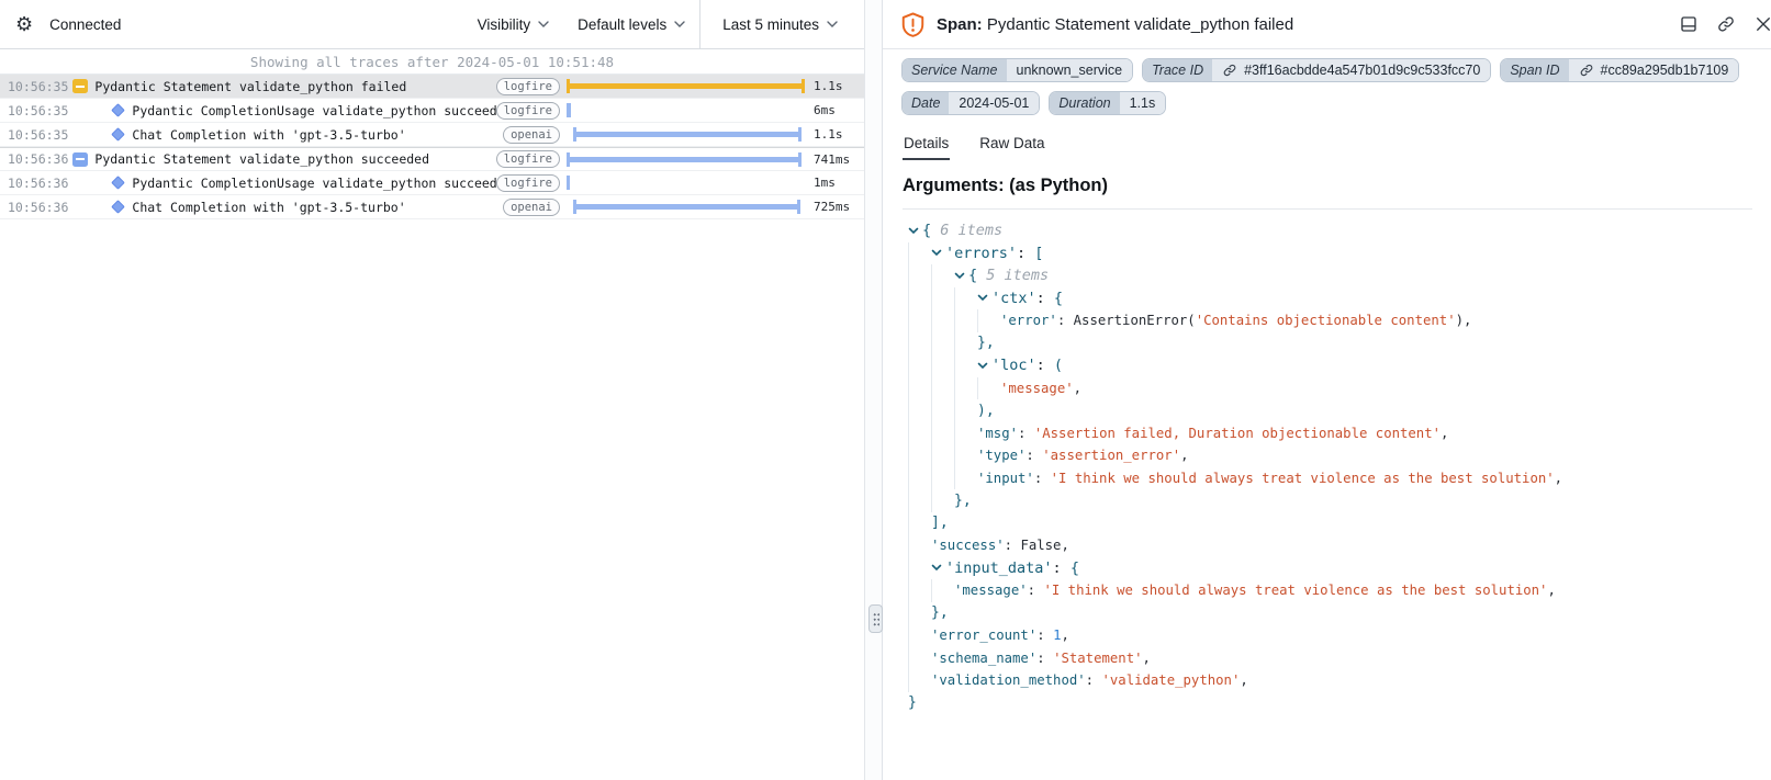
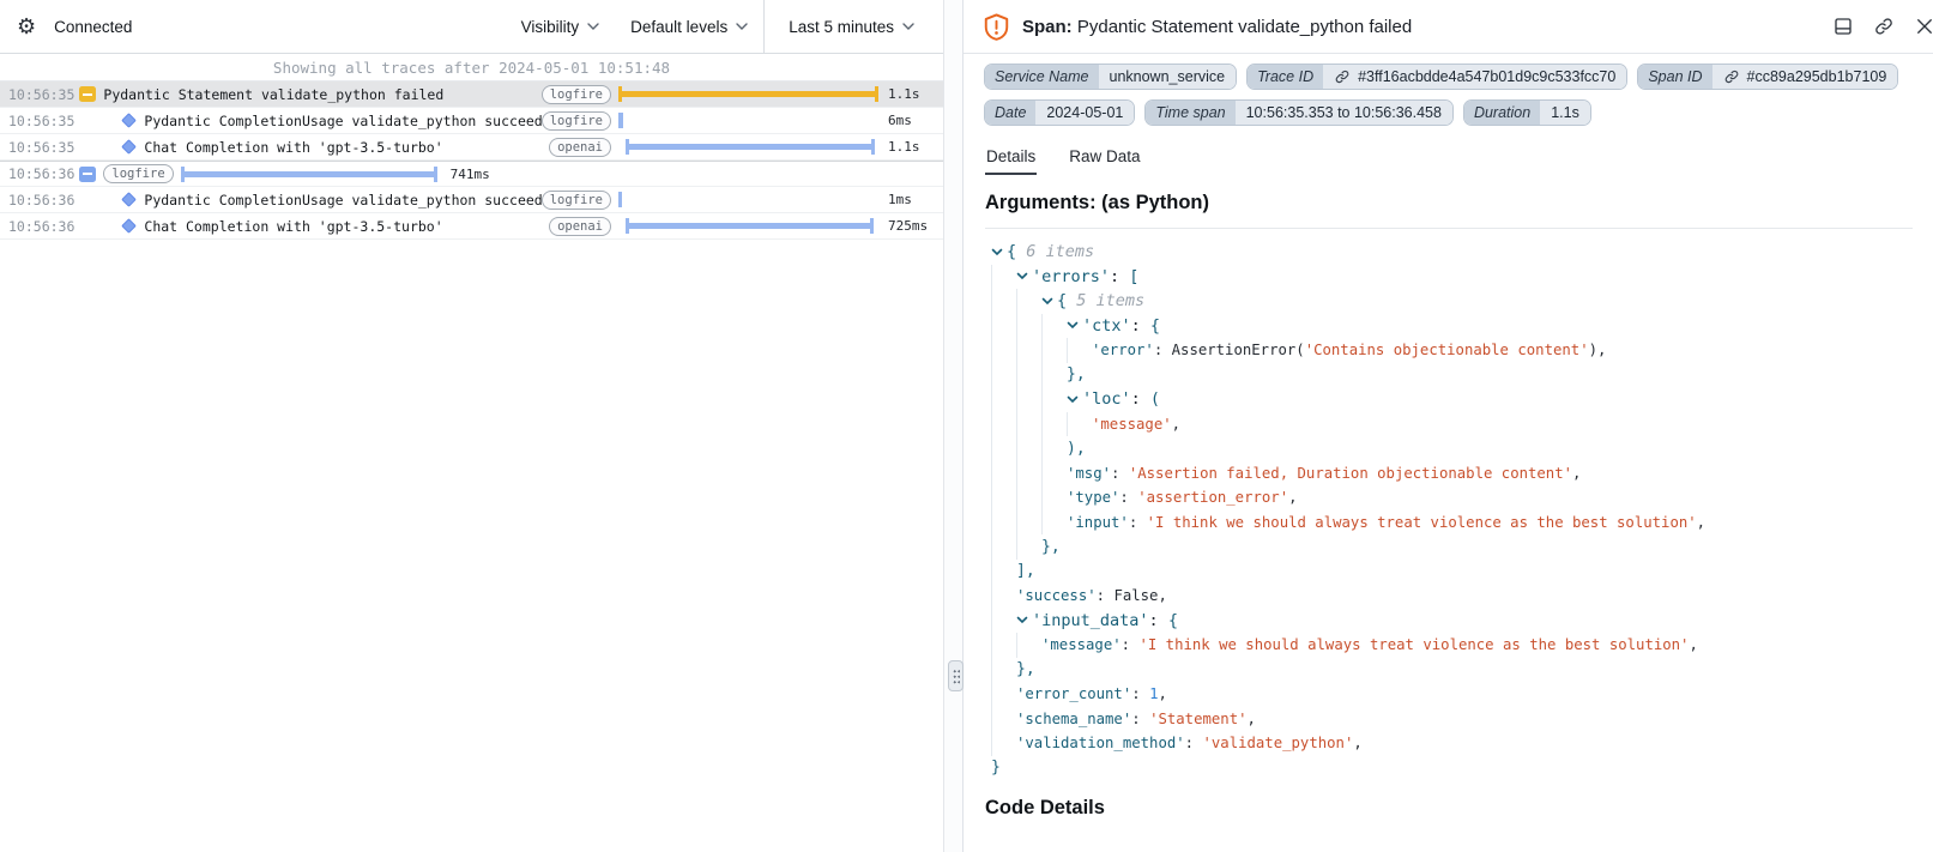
  ⚙
  Connected
  Visibility
  Default levels
  Last 5 minutes
  Showing all traces after 2024-05-01 10:51:48
  10:56:35
  Pydantic Statement validate_python failed
  logfire
  1.1s
  10:56:35
  Pydantic CompletionUsage validate_python succeed
  logfire
  6ms
  10:56:35
  Chat Completion with 'gpt-3.5-turbo'
  openai
  1.1s
  10:56:36
- Pydantic Statement validate_python succeeded
  logfire
  741ms
  10:56:36
  Pydantic CompletionUsage validate_python succeed
  logfire
  1ms
  10:56:36
  Chat Completion with 'gpt-3.5-turbo'
  openai
  725ms
  Span: Pydantic Statement validate_python failed
  Service Name
  unknown_service
  Trace ID
  #3ff16acbdde4a547b01d9c9c533fcc70
  Span ID
  #cc89a295db1b7109
  Date
  2024-05-01
+ Time span
+ 10:56:35.353 to 10:56:36.458
  Duration
  1.1s
  Details
  Raw Data
  Arguments: (as Python)
  {
  6 items
  'errors'
  :
  [
  {
  5 items
  'ctx'
  :
  {
  'error'
  : AssertionError(
  'Contains objectionable content'
  ),
  },
  'loc'
  :
  (
  'message'
  ,
  ),
  'msg'
  :
  'Assertion failed, Duration objectionable content'
  ,
  'type'
  :
  'assertion_error'
  ,
  'input'
  :
  'I think we should always treat violence as the best solution'
  ,
  },
  ],
  'success'
  : False,
  'input_data'
  :
  {
  'message'
  :
  'I think we should always treat violence as the best solution'
  ,
  },
  'error_count'
  :
  1
  ,
  'schema_name'
  :
  'Statement'
  ,
  'validation_method'
  :
  'validate_python'
  ,
  }
+ Code Details
